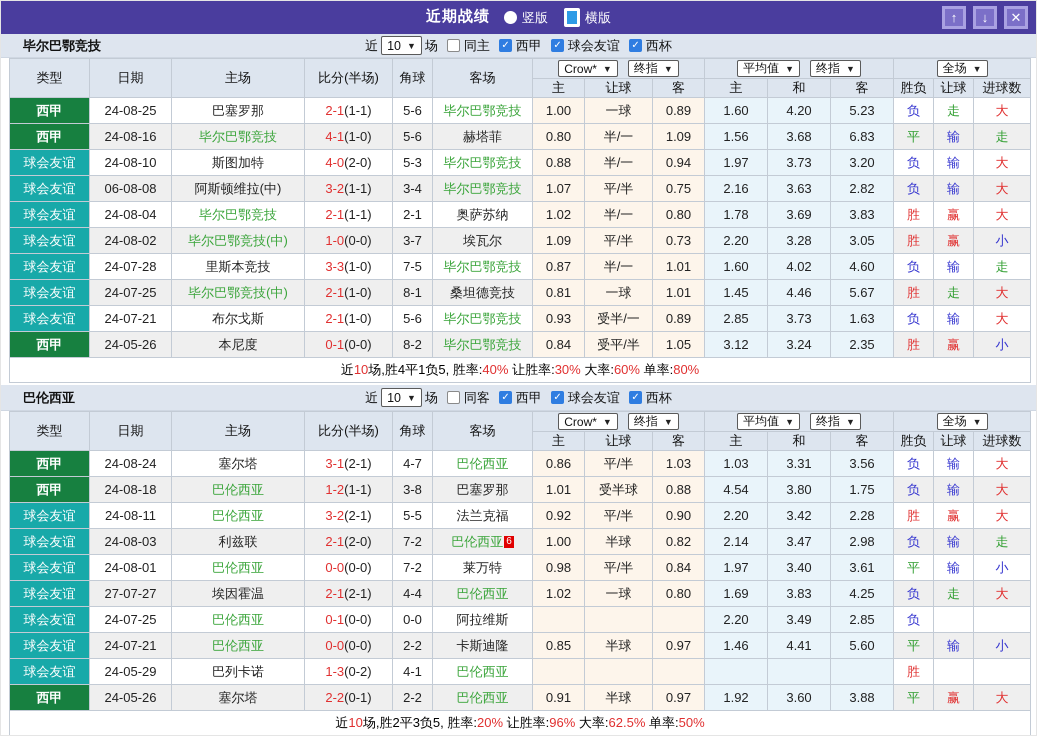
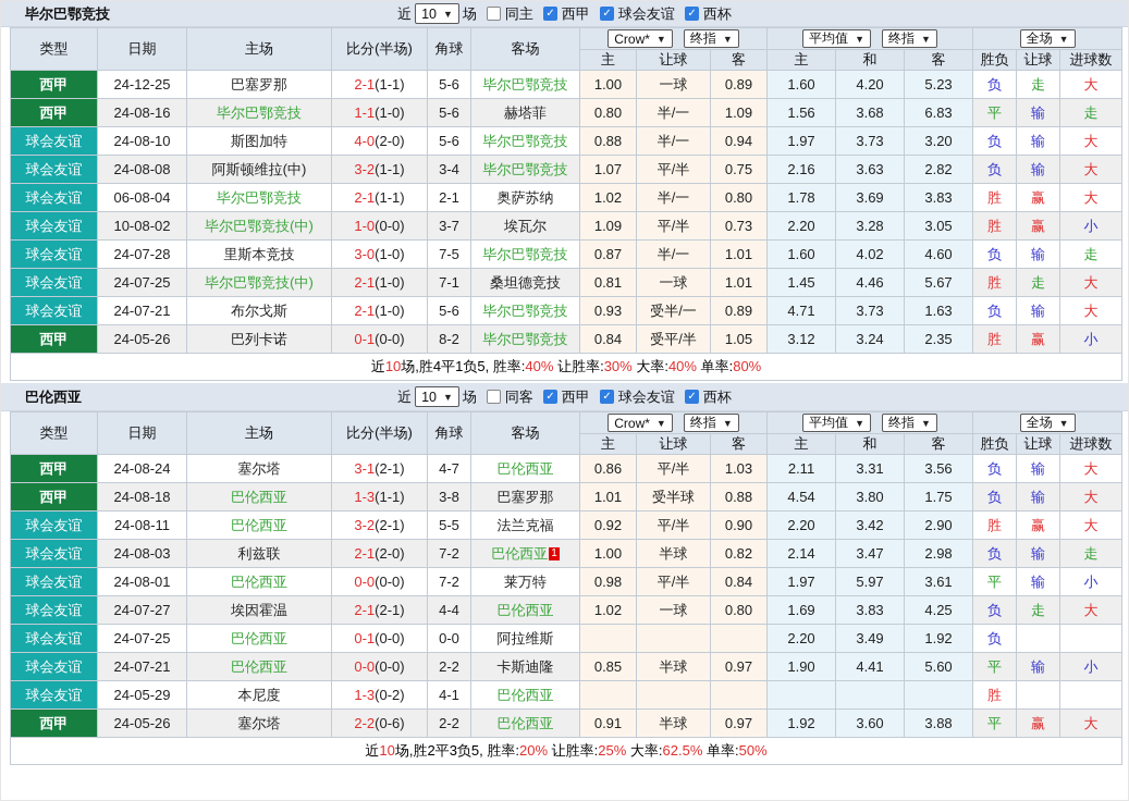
- 近期战绩
- 竖版
- 横版
- ↑
- ↓
- ✕
  毕尔巴鄂竞技
  近
  10
  ▼
  场
  同主
  西甲
  球会友谊
  西杯
  类型	日期	主场	比分(半场)	角球	客场	Crow* ▼ 终指 ▼	平均值 ▼ 终指 ▼	全场 ▼
  主	让球	客	主	和	客	胜负	让球	进球数
- 西甲	24-08-25	巴塞罗那	2-1(1-1)	5-6	毕尔巴鄂竞技	1.00	一球	0.89	1.60	4.20	5.23	负	走	大
+ 西甲	24-12-25	巴塞罗那	2-1(1-1)	5-6	毕尔巴鄂竞技	1.00	一球	0.89	1.60	4.20	5.23	负	走	大
- 西甲	24-08-16	毕尔巴鄂竞技	4-1(1-0)	5-6	赫塔菲	0.80	半/一	1.09	1.56	3.68	6.83	平	输	走
+ 西甲	24-08-16	毕尔巴鄂竞技	1-1(1-0)	5-6	赫塔菲	0.80	半/一	1.09	1.56	3.68	6.83	平	输	走
- 球会友谊	24-08-10	斯图加特	4-0(2-0)	5-3	毕尔巴鄂竞技	0.88	半/一	0.94	1.97	3.73	3.20	负	输	大
+ 球会友谊	24-08-10	斯图加特	4-0(2-0)	5-6	毕尔巴鄂竞技	0.88	半/一	0.94	1.97	3.73	3.20	负	输	大
- 球会友谊	06-08-08	阿斯顿维拉(中)	3-2(1-1)	3-4	毕尔巴鄂竞技	1.07	平/半	0.75	2.16	3.63	2.82	负	输	大
+ 球会友谊	24-08-08	阿斯顿维拉(中)	3-2(1-1)	3-4	毕尔巴鄂竞技	1.07	平/半	0.75	2.16	3.63	2.82	负	输	大
- 球会友谊	24-08-04	毕尔巴鄂竞技	2-1(1-1)	2-1	奥萨苏纳	1.02	半/一	0.80	1.78	3.69	3.83	胜	赢	大
+ 球会友谊	06-08-04	毕尔巴鄂竞技	2-1(1-1)	2-1	奥萨苏纳	1.02	半/一	0.80	1.78	3.69	3.83	胜	赢	大
- 球会友谊	24-08-02	毕尔巴鄂竞技(中)	1-0(0-0)	3-7	埃瓦尔	1.09	平/半	0.73	2.20	3.28	3.05	胜	赢	小
+ 球会友谊	10-08-02	毕尔巴鄂竞技(中)	1-0(0-0)	3-7	埃瓦尔	1.09	平/半	0.73	2.20	3.28	3.05	胜	赢	小
- 球会友谊	24-07-28	里斯本竞技	3-3(1-0)	7-5	毕尔巴鄂竞技	0.87	半/一	1.01	1.60	4.02	4.60	负	输	走
+ 球会友谊	24-07-28	里斯本竞技	3-0(1-0)	7-5	毕尔巴鄂竞技	0.87	半/一	1.01	1.60	4.02	4.60	负	输	走
- 球会友谊	24-07-25	毕尔巴鄂竞技(中)	2-1(1-0)	8-1	桑坦德竞技	0.81	一球	1.01	1.45	4.46	5.67	胜	走	大
+ 球会友谊	24-07-25	毕尔巴鄂竞技(中)	2-1(1-0)	7-1	桑坦德竞技	0.81	一球	1.01	1.45	4.46	5.67	胜	走	大
- 球会友谊	24-07-21	布尔戈斯	2-1(1-0)	5-6	毕尔巴鄂竞技	0.93	受半/一	0.89	2.85	3.73	1.63	负	输	大
+ 球会友谊	24-07-21	布尔戈斯	2-1(1-0)	5-6	毕尔巴鄂竞技	0.93	受半/一	0.89	4.71	3.73	1.63	负	输	大
- 西甲	24-05-26	本尼度	0-1(0-0)	8-2	毕尔巴鄂竞技	0.84	受平/半	1.05	3.12	3.24	2.35	胜	赢	小
+ 西甲	24-05-26	巴列卡诺	0-1(0-0)	8-2	毕尔巴鄂竞技	0.84	受平/半	1.05	3.12	3.24	2.35	胜	赢	小
- 近10场,胜4平1负5, 胜率:40% 让胜率:30% 大率:60% 单率:80%
+ 近10场,胜4平1负5, 胜率:40% 让胜率:30% 大率:40% 单率:80%
  巴伦西亚
  近
  10
  ▼
  场
  同客
  西甲
  球会友谊
  西杯
  类型	日期	主场	比分(半场)	角球	客场	Crow* ▼ 终指 ▼	平均值 ▼ 终指 ▼	全场 ▼
  主	让球	客	主	和	客	胜负	让球	进球数
- 西甲	24-08-24	塞尔塔	3-1(2-1)	4-7	巴伦西亚	0.86	平/半	1.03	1.03	3.31	3.56	负	输	大
+ 西甲	24-08-24	塞尔塔	3-1(2-1)	4-7	巴伦西亚	0.86	平/半	1.03	2.11	3.31	3.56	负	输	大
- 西甲	24-08-18	巴伦西亚	1-2(1-1)	3-8	巴塞罗那	1.01	受半球	0.88	4.54	3.80	1.75	负	输	大
+ 西甲	24-08-18	巴伦西亚	1-3(1-1)	3-8	巴塞罗那	1.01	受半球	0.88	4.54	3.80	1.75	负	输	大
- 球会友谊	24-08-11	巴伦西亚	3-2(2-1)	5-5	法兰克福	0.92	平/半	0.90	2.20	3.42	2.28	胜	赢	大
+ 球会友谊	24-08-11	巴伦西亚	3-2(2-1)	5-5	法兰克福	0.92	平/半	0.90	2.20	3.42	2.90	胜	赢	大
- 球会友谊	24-08-03	利兹联	2-1(2-0)	7-2	巴伦西亚 6	1.00	半球	0.82	2.14	3.47	2.98	负	输	走
+ 球会友谊	24-08-03	利兹联	2-1(2-0)	7-2	巴伦西亚 1	1.00	半球	0.82	2.14	3.47	2.98	负	输	走
- 球会友谊	24-08-01	巴伦西亚	0-0(0-0)	7-2	莱万特	0.98	平/半	0.84	1.97	3.40	3.61	平	输	小
+ 球会友谊	24-08-01	巴伦西亚	0-0(0-0)	7-2	莱万特	0.98	平/半	0.84	1.97	5.97	3.61	平	输	小
- 球会友谊	27-07-27	埃因霍温	2-1(2-1)	4-4	巴伦西亚	1.02	一球	0.80	1.69	3.83	4.25	负	走	大
+ 球会友谊	24-07-27	埃因霍温	2-1(2-1)	4-4	巴伦西亚	1.02	一球	0.80	1.69	3.83	4.25	负	走	大
- 球会友谊	24-07-25	巴伦西亚	0-1(0-0)	0-0	阿拉维斯				2.20	3.49	2.85	负
+ 球会友谊	24-07-25	巴伦西亚	0-1(0-0)	0-0	阿拉维斯				2.20	3.49	1.92	负
- 球会友谊	24-07-21	巴伦西亚	0-0(0-0)	2-2	卡斯迪隆	0.85	半球	0.97	1.46	4.41	5.60	平	输	小
+ 球会友谊	24-07-21	巴伦西亚	0-0(0-0)	2-2	卡斯迪隆	0.85	半球	0.97	1.90	4.41	5.60	平	输	小
- 球会友谊	24-05-29	巴列卡诺	1-3(0-2)	4-1	巴伦西亚							胜
+ 球会友谊	24-05-29	本尼度	1-3(0-2)	4-1	巴伦西亚							胜
- 西甲	24-05-26	塞尔塔	2-2(0-1)	2-2	巴伦西亚	0.91	半球	0.97	1.92	3.60	3.88	平	赢	大
+ 西甲	24-05-26	塞尔塔	2-2(0-6)	2-2	巴伦西亚	0.91	半球	0.97	1.92	3.60	3.88	平	赢	大
- 近10场,胜2平3负5, 胜率:20% 让胜率:96% 大率:62.5% 单率:50%
+ 近10场,胜2平3负5, 胜率:20% 让胜率:25% 大率:62.5% 单率:50%
